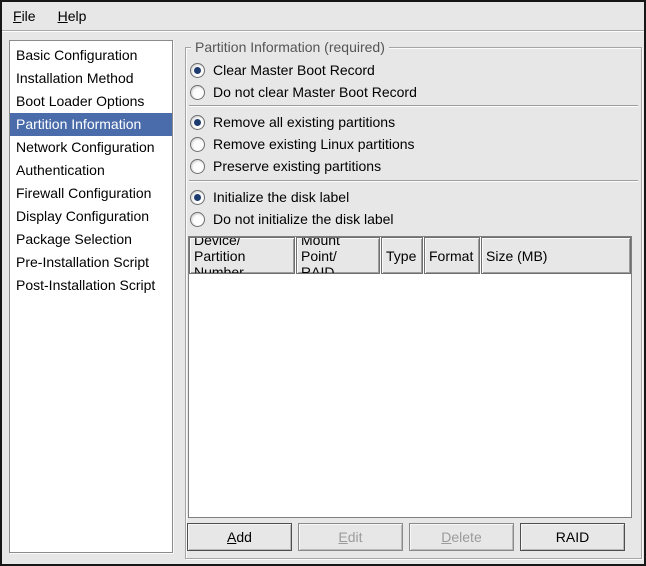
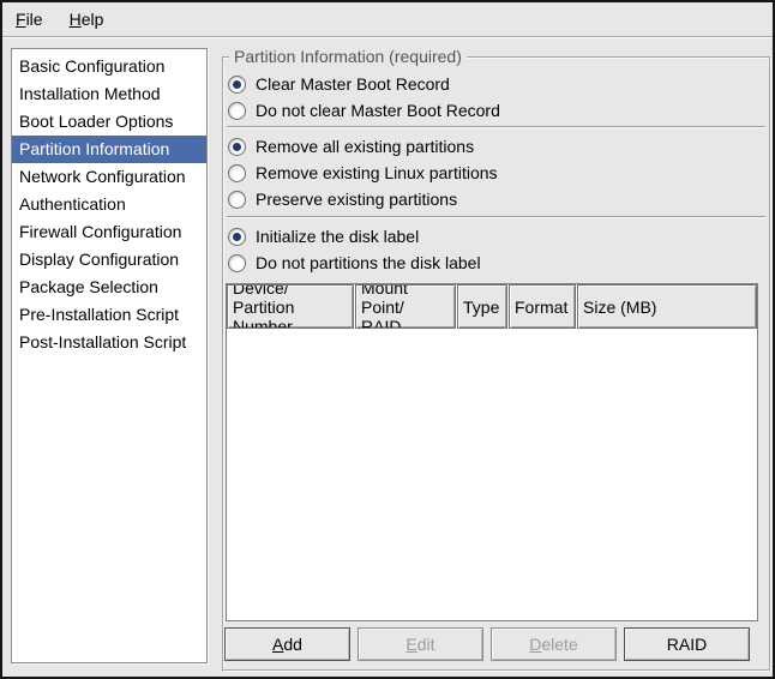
  File
  Help
  Basic Configuration
  Installation Method
  Boot Loader Options
  Partition Information
  Network Configuration
  Authentication
  Firewall Configuration
  Display Configuration
  Package Selection
  Pre-Installation Script
  Post-Installation Script
  Partition Information (required)
  Clear Master Boot Record
  Do not clear Master Boot Record
  Remove all existing partitions
  Remove existing Linux partitions
  Preserve existing partitions
  Initialize the disk label
- Do not initialize the disk label
+ Do not partitions the disk label
  Device/
  Partition Number
  Mount Point/
  RAID
  Type
  Format
  Size (MB)
  A
  dd
  E
  dit
  D
  elete
  RAID
